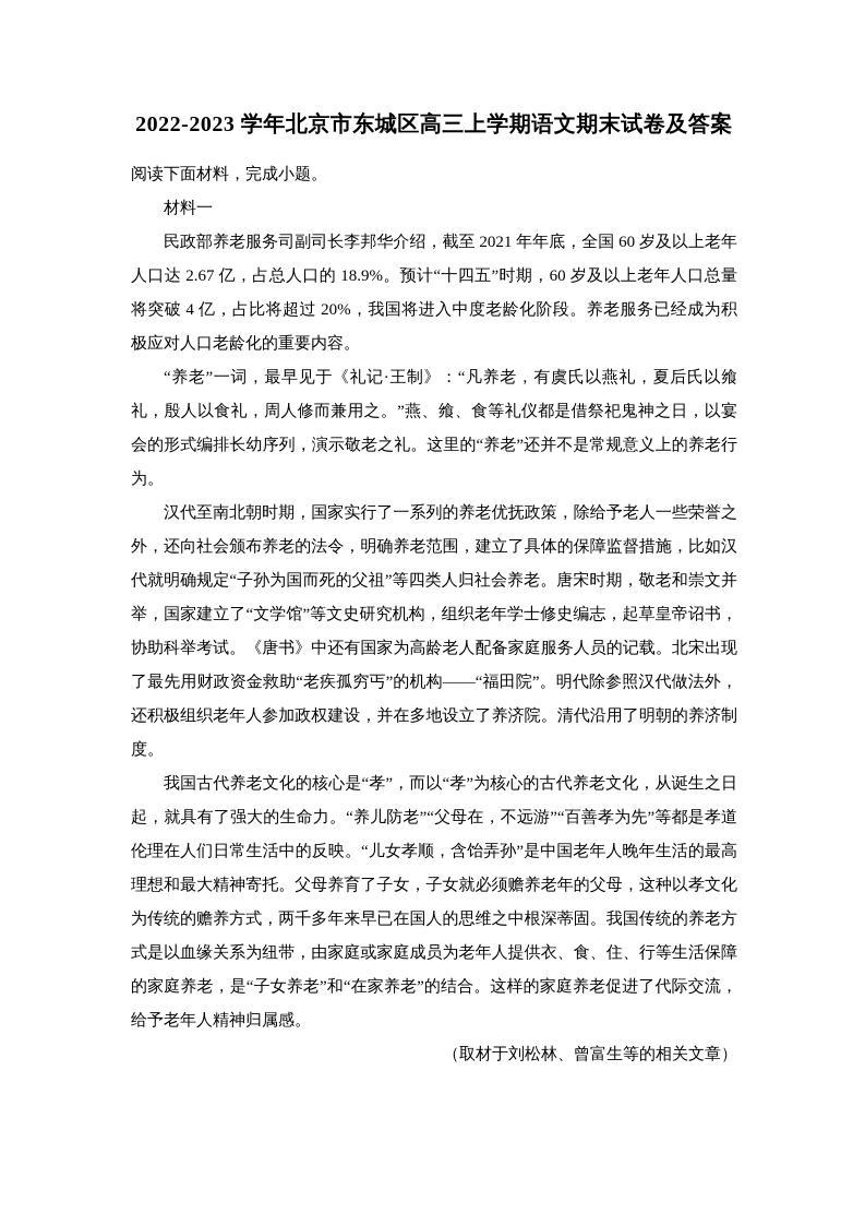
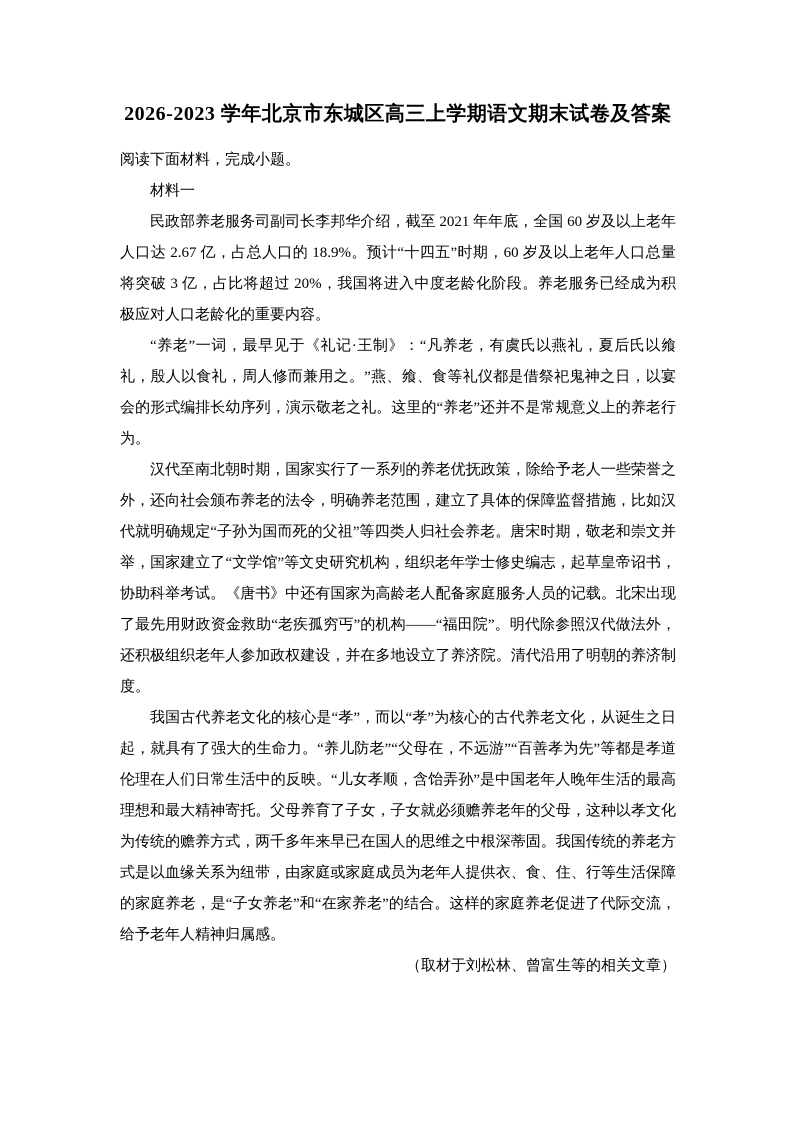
- 2022-2023 学年北京市东城区高三上学期语文期末试卷及答案
+ 2026-2023 学年北京市东城区高三上学期语文期末试卷及答案
  阅读下面材料，完成小题。
  材料一
- 民政部养老服务司副司长李邦华介绍，截至 2021 年年底，全国 60 岁及以上老年人口达 2.67 亿，占总人口的 18.9%。预计“十四五”时期，60 岁及以上老年人口总量将突破 4 亿，占比将超过 20%，我国将进入中度老龄化阶段。养老服务已经成为积极应对人口老龄化的重要内容。
+ 民政部养老服务司副司长李邦华介绍，截至 2021 年年底，全国 60 岁及以上老年人口达 2.67 亿，占总人口的 18.9%。预计“十四五”时期，60 岁及以上老年人口总量将突破 3 亿，占比将超过 20%，我国将进入中度老龄化阶段。养老服务已经成为积极应对人口老龄化的重要内容。
  “养老”一词，最早见于《礼记·王制》：“凡养老，有虞氏以燕礼，夏后氏以飨礼，殷人以食礼，周人修而兼用之。”燕、飨、食等礼仪都是借祭祀鬼神之日，以宴会的形式编排长幼序列，演示敬老之礼。这里的“养老”还并不是常规意义上的养老行为。
  汉代至南北朝时期，国家实行了一系列的养老优抚政策，除给予老人一些荣誉之外，还向社会颁布养老的法令，明确养老范围，建立了具体的保障监督措施，比如汉代就明确规定“子孙为国而死的父祖”等四类人归社会养老。唐宋时期，敬老和崇文并举，国家建立了“文学馆”等文史研究机构，组织老年学士修史编志，起草皇帝诏书，协助科举考试。《唐书》中还有国家为高龄老人配备家庭服务人员的记载。北宋出现了最先用财政资金救助“老疾孤穷丐”的机构——“福田院”。明代除参照汉代做法外，还积极组织老年人参加政权建设，并在多地设立了养济院。清代沿用了明朝的养济制度。
  我国古代养老文化的核心是“孝”，而以“孝”为核心的古代养老文化，从诞生之日起，就具有了强大的生命力。“养儿防老”“父母在，不远游”“百善孝为先”等都是孝道伦理在人们日常生活中的反映。“儿女孝顺，含饴弄孙”是中国老年人晚年生活的最高理想和最大精神寄托。父母养育了子女，子女就必须赡养老年的父母，这种以孝文化为传统的赡养方式，两千多年来早已在国人的思维之中根深蒂固。我国传统的养老方式是以血缘关系为纽带，由家庭或家庭成员为老年人提供衣、食、住、行等生活保障的家庭养老，是“子女养老”和“在家养老”的结合。这样的家庭养老促进了代际交流，给予老年人精神归属感。
  （取材于刘松林、曾富生等的相关文章）
